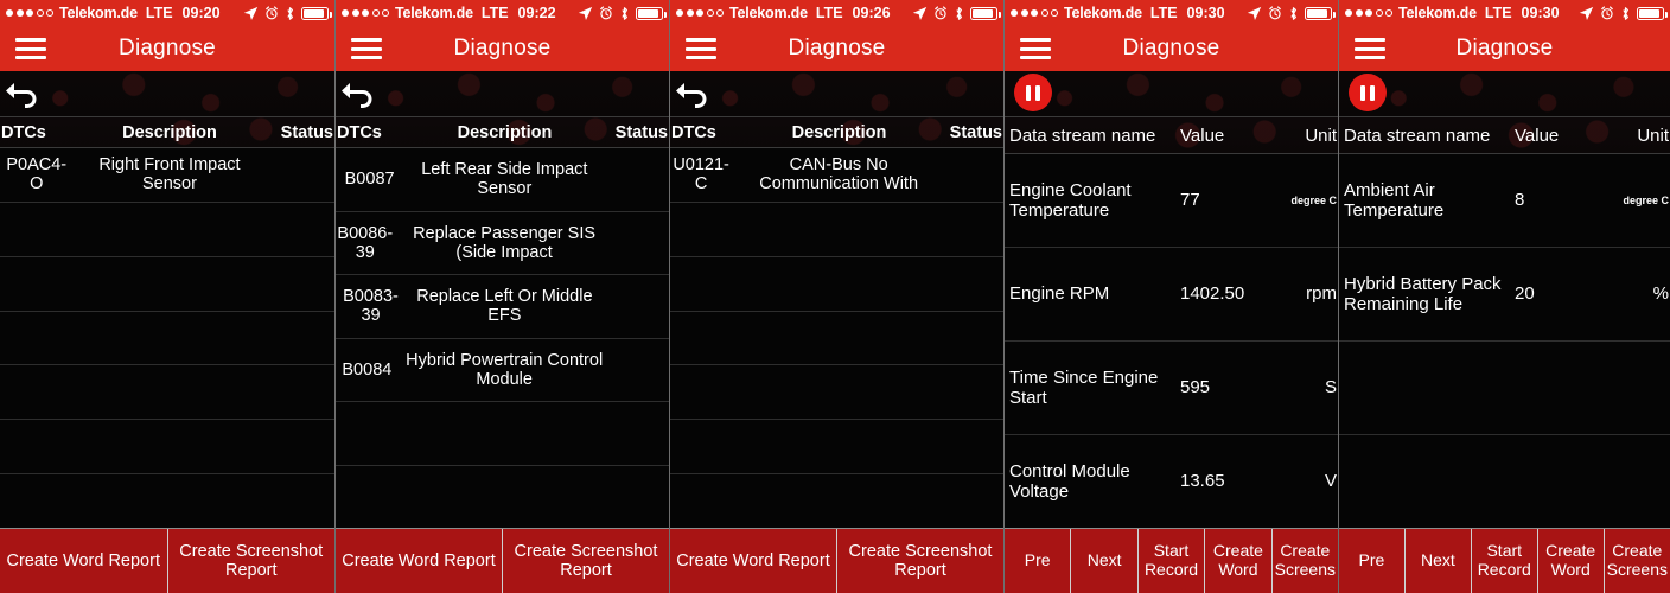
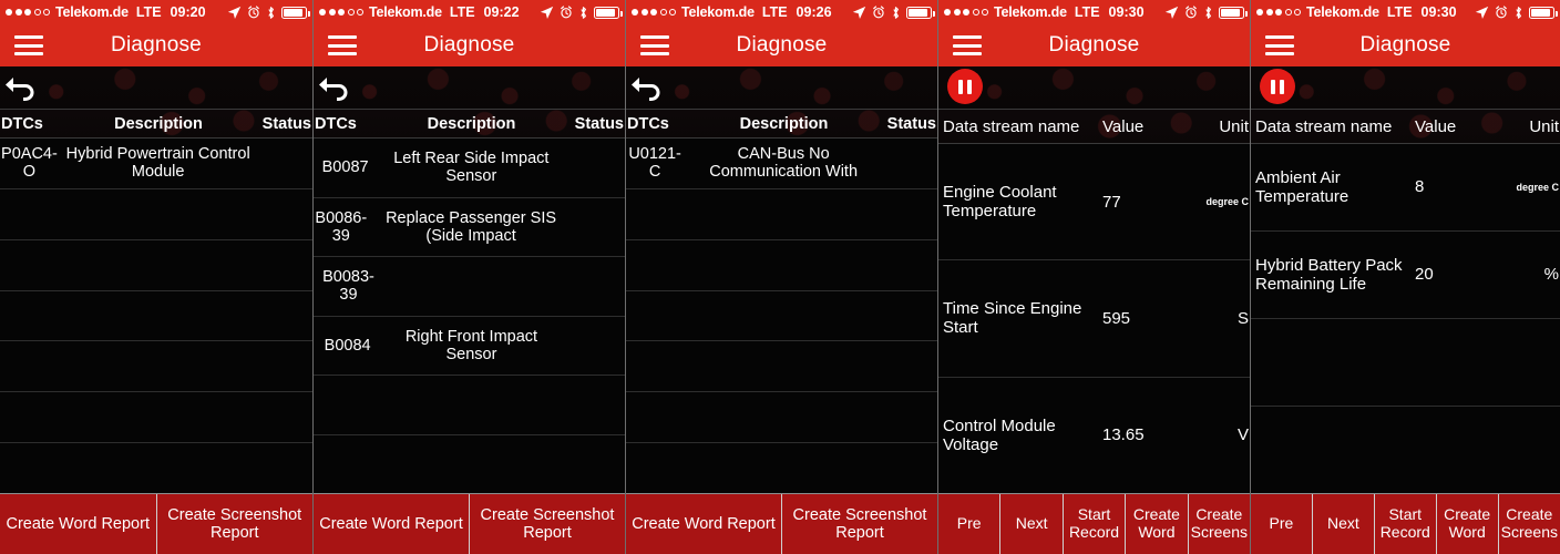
  Telekom.de
  LTE
  09:20
  Diagnose
  DTCs
  Description
  Status
  P0AC4-O
- Right Front Impact Sensor
+ Hybrid Powertrain Control Module
  Create Word Report
  Create Screenshot Report
  Telekom.de
  LTE
  09:22
  Diagnose
  DTCs
  Description
  Status
  B0087
  Left Rear Side Impact Sensor
  B0086-39
  Replace Passenger SIS (Side Impact
  B0083-39
- Replace Left Or Middle EFS
  B0084
- Hybrid Powertrain Control Module
+ Right Front Impact Sensor
  Create Word Report
  Create Screenshot Report
  Telekom.de
  LTE
  09:26
  Diagnose
  DTCs
  Description
  Status
  U0121-C
  CAN-Bus No Communication With
  Create Word Report
  Create Screenshot Report
  Telekom.de
  LTE
  09:30
  Diagnose
  Data stream name
  Value
  Unit
  Engine Coolant Temperature
  77
  degree C
- Engine RPM
- 1402.50
- rpm
  Time Since Engine Start
  595
  S
  Control Module Voltage
  13.65
  V
  Pre
  Next
  Start Record
  Create Word
  Create Screens
  Telekom.de
  LTE
  09:30
  Diagnose
  Data stream name
  Value
  Unit
  Ambient Air Temperature
  8
  degree C
  Hybrid Battery Pack Remaining Life
  20
  %
  Pre
  Next
  Start Record
  Create Word
  Create Screens
